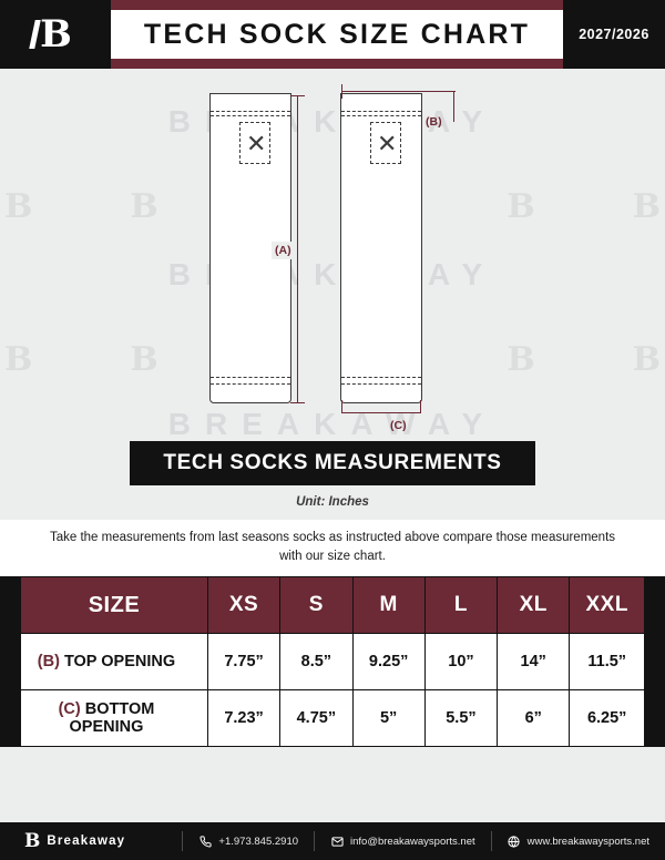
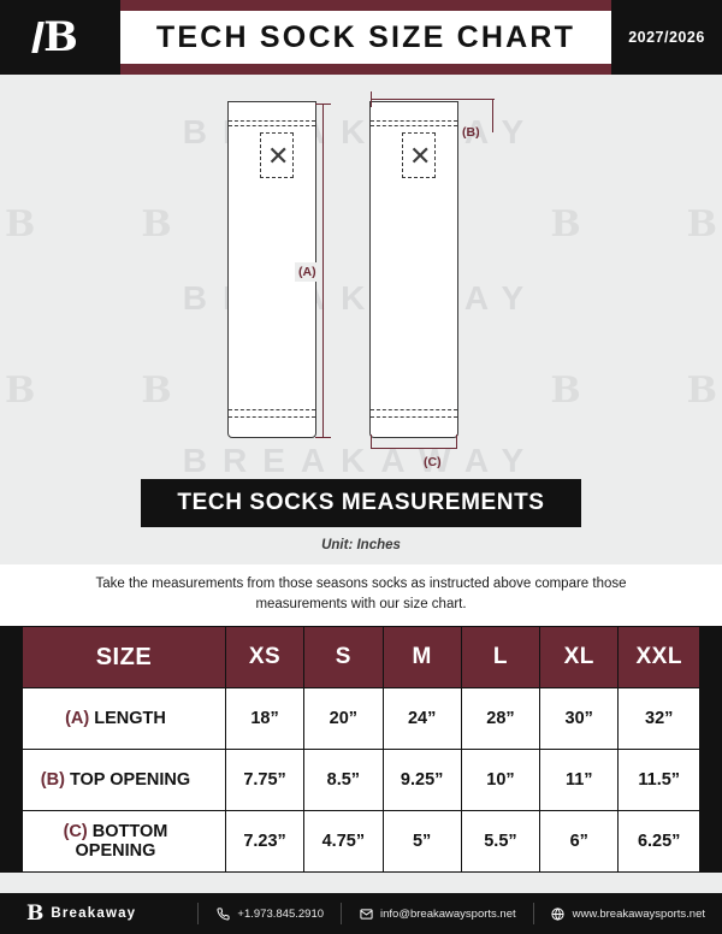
  B
  TECH SOCK SIZE CHART
  2027/2026
  BREAKAWAY
  ✕
  (A)
  ✕
  (B)
  (C)
  TECH SOCKS MEASUREMENTS
  Unit: Inches
- Take the measurements from last seasons socks as instructed above compare those measurements with our size chart.
+ Take the measurements from those seasons socks as instructed above compare those measurements with our size chart.
  SIZE	XS	S	M	L	XL	XXL
+ (A) LENGTH	18”	20”	24”	28”	30”	32”
- (B) TOP OPENING	7.75”	8.5”	9.25”	10”	14”	11.5”
+ (B) TOP OPENING	7.75”	8.5”	9.25”	10”	11”	11.5”
  (C) BOTTOM OPENING	7.23”	4.75”	5”	5.5”	6”	6.25”
  B
  Breakaway
  +1.973.845.2910
  info@breakawaysports.net
  www.breakawaysports.net
